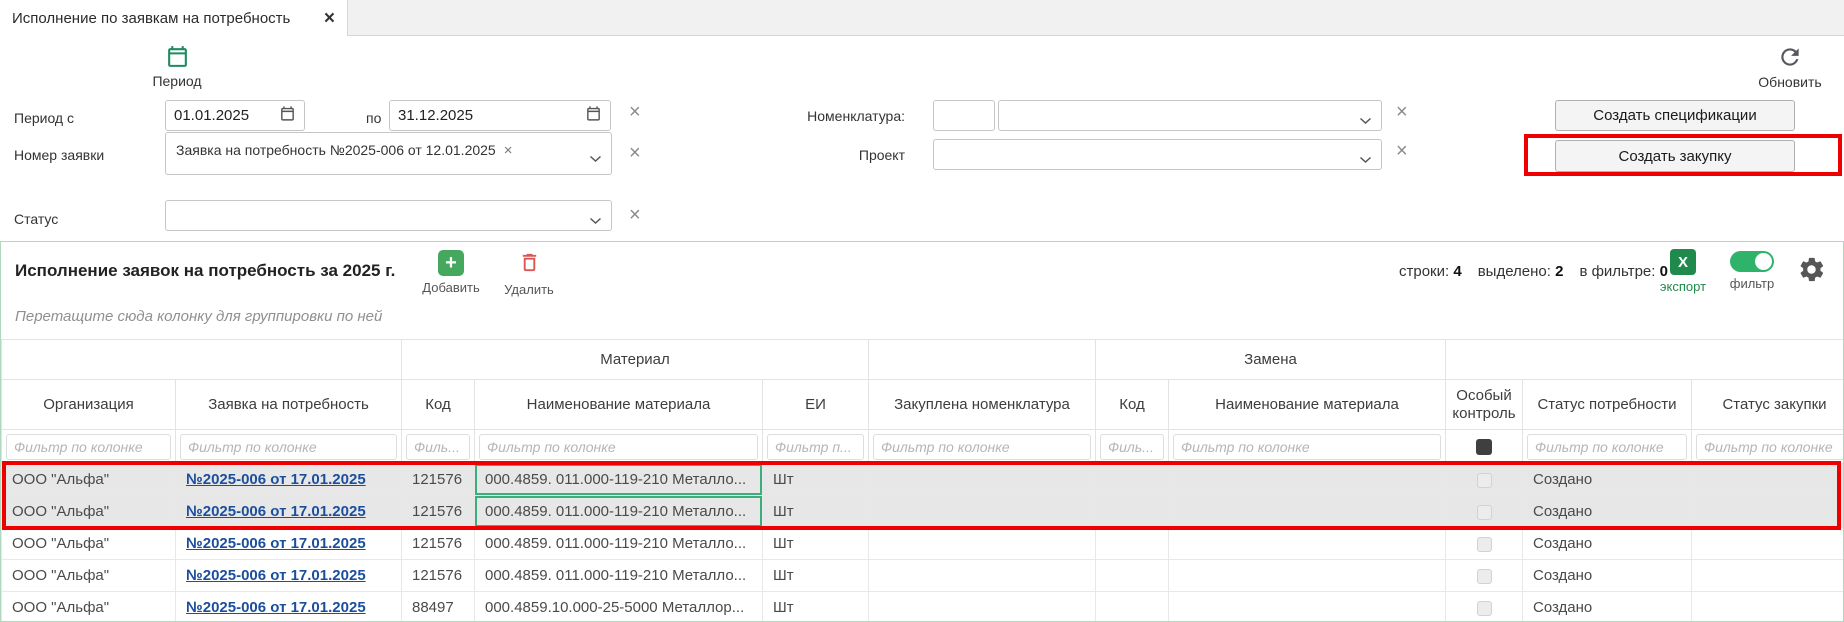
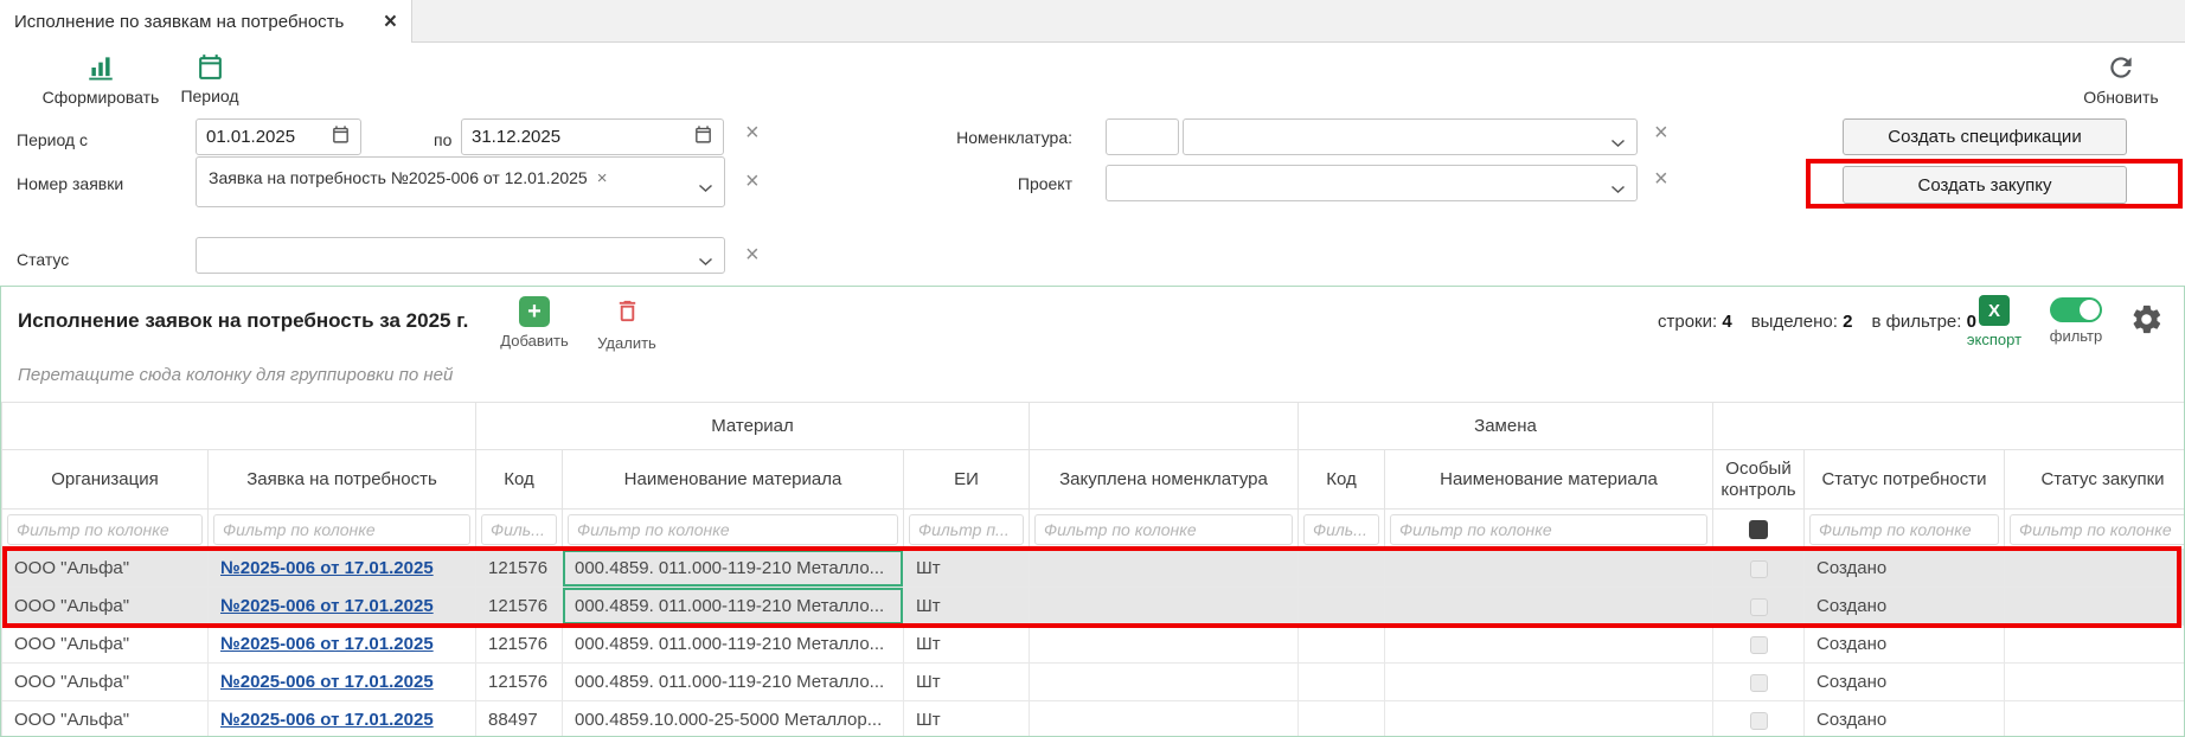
  Исполнение по заявкам на потребность
  ×
+ Сформировать
  Период
  Обновить
  Период с
  01.01.2025
  по
  31.12.2025
  ×
  Номер заявки
  Заявка на потребность №2025-006 от 12.01.2025 ×
  ×
  Статус
  ×
  Номенклатура:
  ×
  Проект
  ×
  Создать спецификации
  Создать закупку
  Исполнение заявок на потребность за 2025 г.
  +
  Добавить
  Удалить
  строки: 4
  выделено: 2
  в фильтре: 0
  X
  экспорт
  фильтр
  Перетащите сюда колонку для группировки по ней
  	Материал		Замена
  Организация	Заявка на потребность	Код	Наименование материала	ЕИ	Закуплена номенклатура	Код	Наименование материала	Особый контроль	Статус потребности	Статус закупки
  Фильтр по колонке	Фильтр по колонке	Филь...	Фильтр по колонке	Фильтр п...	Фильтр по колонке	Филь...	Фильтр по колонке		Фильтр по колонке	Фильтр по колонке
  ООО "Альфа"	№2025-006 от 17.01.2025	121576	000.4859. 011.000-119-210 Металло...	Шт					Создано
  ООО "Альфа"	№2025-006 от 17.01.2025	121576	000.4859. 011.000-119-210 Металло...	Шт					Создано
  ООО "Альфа"	№2025-006 от 17.01.2025	121576	000.4859. 011.000-119-210 Металло...	Шт					Создано
  ООО "Альфа"	№2025-006 от 17.01.2025	121576	000.4859. 011.000-119-210 Металло...	Шт					Создано
  ООО "Альфа"	№2025-006 от 17.01.2025	88497	000.4859.10.000-25-5000 Металлор...	Шт					Создано
